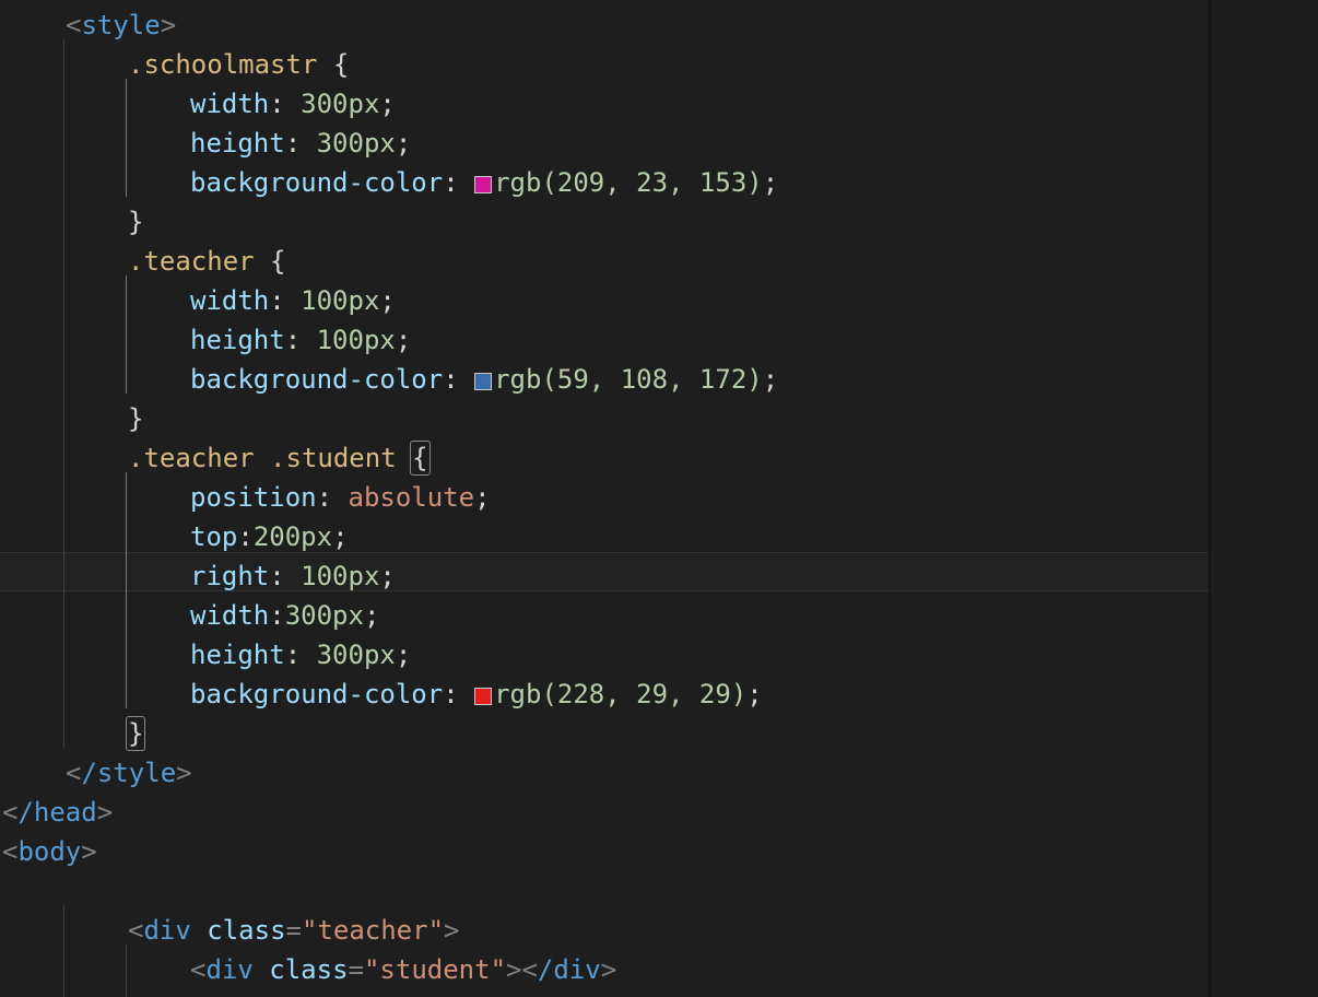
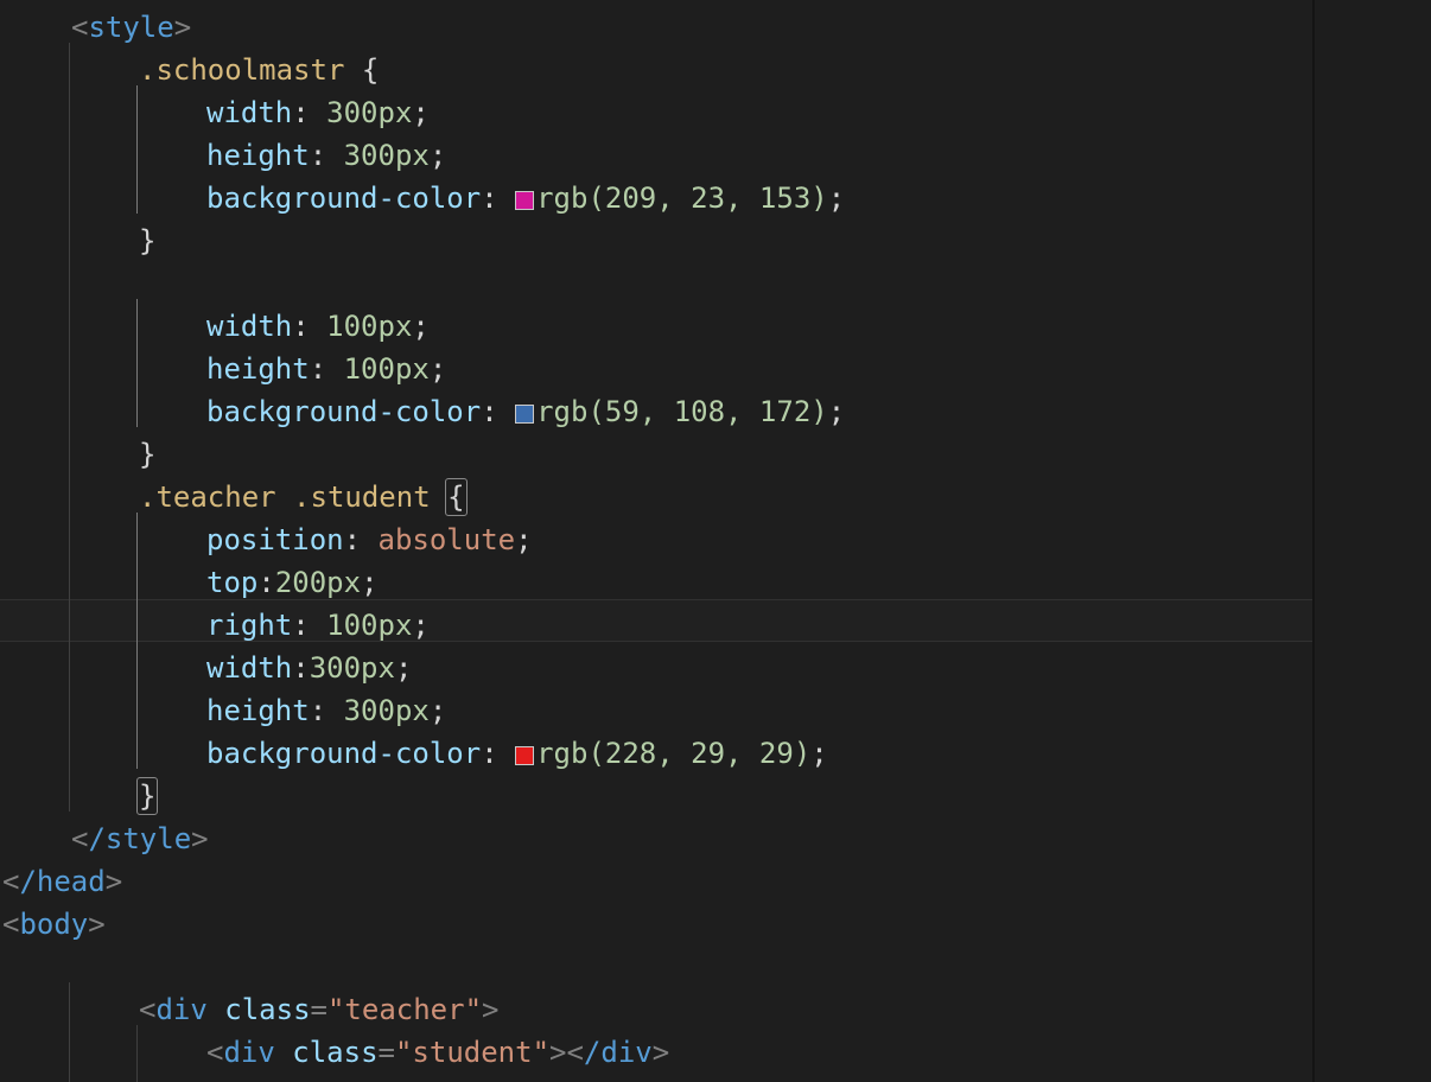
  <style>
  .schoolmastr {
  width: 300px;
  height: 300px;
  background-color: rgb(209, 23, 153);
  }
- .teacher {
  width: 100px;
  height: 100px;
  background-color: rgb(59, 108, 172);
  }
  .teacher .student {
  position: absolute;
  top:200px;
  right: 100px;
  width:300px;
  height: 300px;
  background-color: rgb(228, 29, 29);
  }
  </style>
  </head>
  <body>
  <div class="teacher">
  <div class="student"></div>
